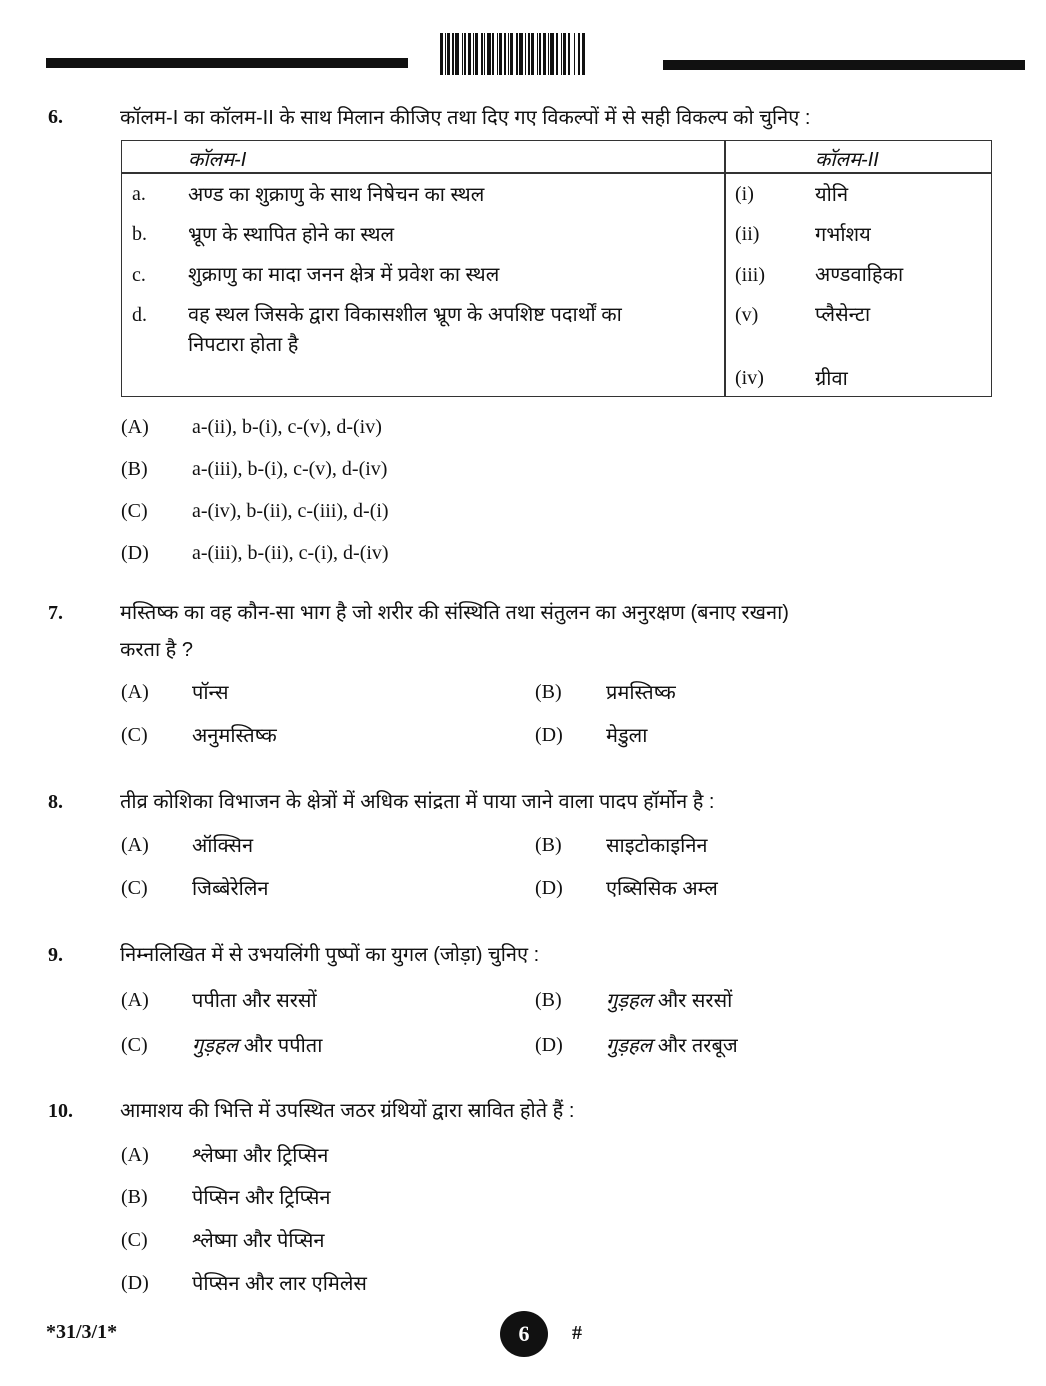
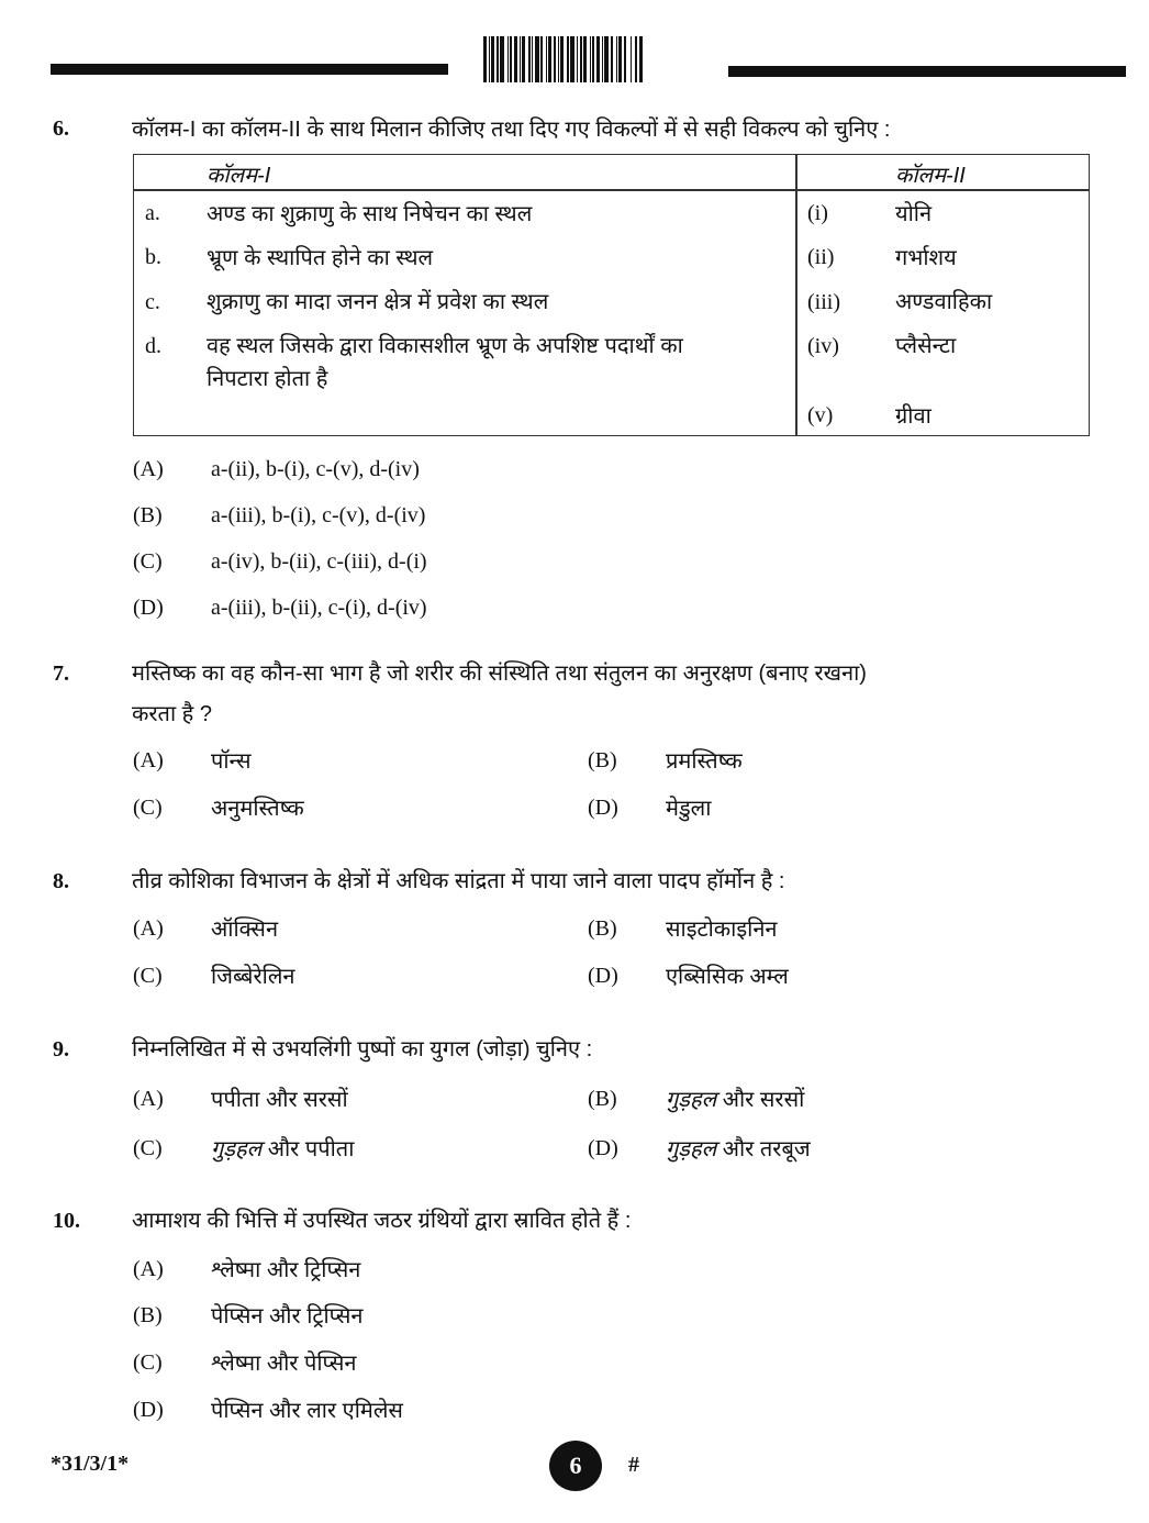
  6.
  कॉलम-I का कॉलम-II के साथ मिलान कीजिए तथा दिए गए विकल्पों में से सही विकल्प को चुनिए :
  कॉलम-I
  कॉलम-II
  a.
  अण्ड का शुक्राणु के साथ निषेचन का स्थल
  b.
  भ्रूण के स्थापित होने का स्थल
  c.
  शुक्राणु का मादा जनन क्षेत्र में प्रवेश का स्थल
  d.
  वह स्थल जिसके द्वारा विकासशील भ्रूण के अपशिष्ट पदार्थों का
  निपटारा होता है
  (i)
  योनि
  (ii)
  गर्भाशय
  (iii)
  अण्डवाहिका
- (v)
+ (iv)
  प्लैसेन्टा
- (iv)
+ (v)
  ग्रीवा
  (A)
  a-(ii), b-(i), c-(v), d-(iv)
  (B)
  a-(iii), b-(i), c-(v), d-(iv)
  (C)
  a-(iv), b-(ii), c-(iii), d-(i)
  (D)
  a-(iii), b-(ii), c-(i), d-(iv)
  7.
  मस्तिष्क का वह कौन-सा भाग है जो शरीर की संस्थिति तथा संतुलन का अनुरक्षण (बनाए रखना)
  करता है ?
  (A)
  पॉन्स
  (B)
  प्रमस्तिष्क
  (C)
  अनुमस्तिष्क
  (D)
  मेडुला
  8.
  तीव्र कोशिका विभाजन के क्षेत्रों में अधिक सांद्रता में पाया जाने वाला पादप हॉर्मोन है :
  (A)
  ऑक्सिन
  (B)
  साइटोकाइनिन
  (C)
  जिब्बेरेलिन
  (D)
  एब्सिसिक अम्ल
  9.
  निम्नलिखित में से उभयलिंगी पुष्पों का युगल (जोड़ा) चुनिए :
  (A)
  पपीता और सरसों
  (B)
  गुड़हल और सरसों
  (C)
  गुड़हल और पपीता
  (D)
  गुड़हल और तरबूज
  10.
  आमाशय की भित्ति में उपस्थित जठर ग्रंथियों द्वारा स्रावित होते हैं :
  (A)
  श्लेष्मा और ट्रिप्सिन
  (B)
  पेप्सिन और ट्रिप्सिन
  (C)
  श्लेष्मा और पेप्सिन
  (D)
  पेप्सिन और लार एमिलेस
  *31/3/1*
  6
  #
